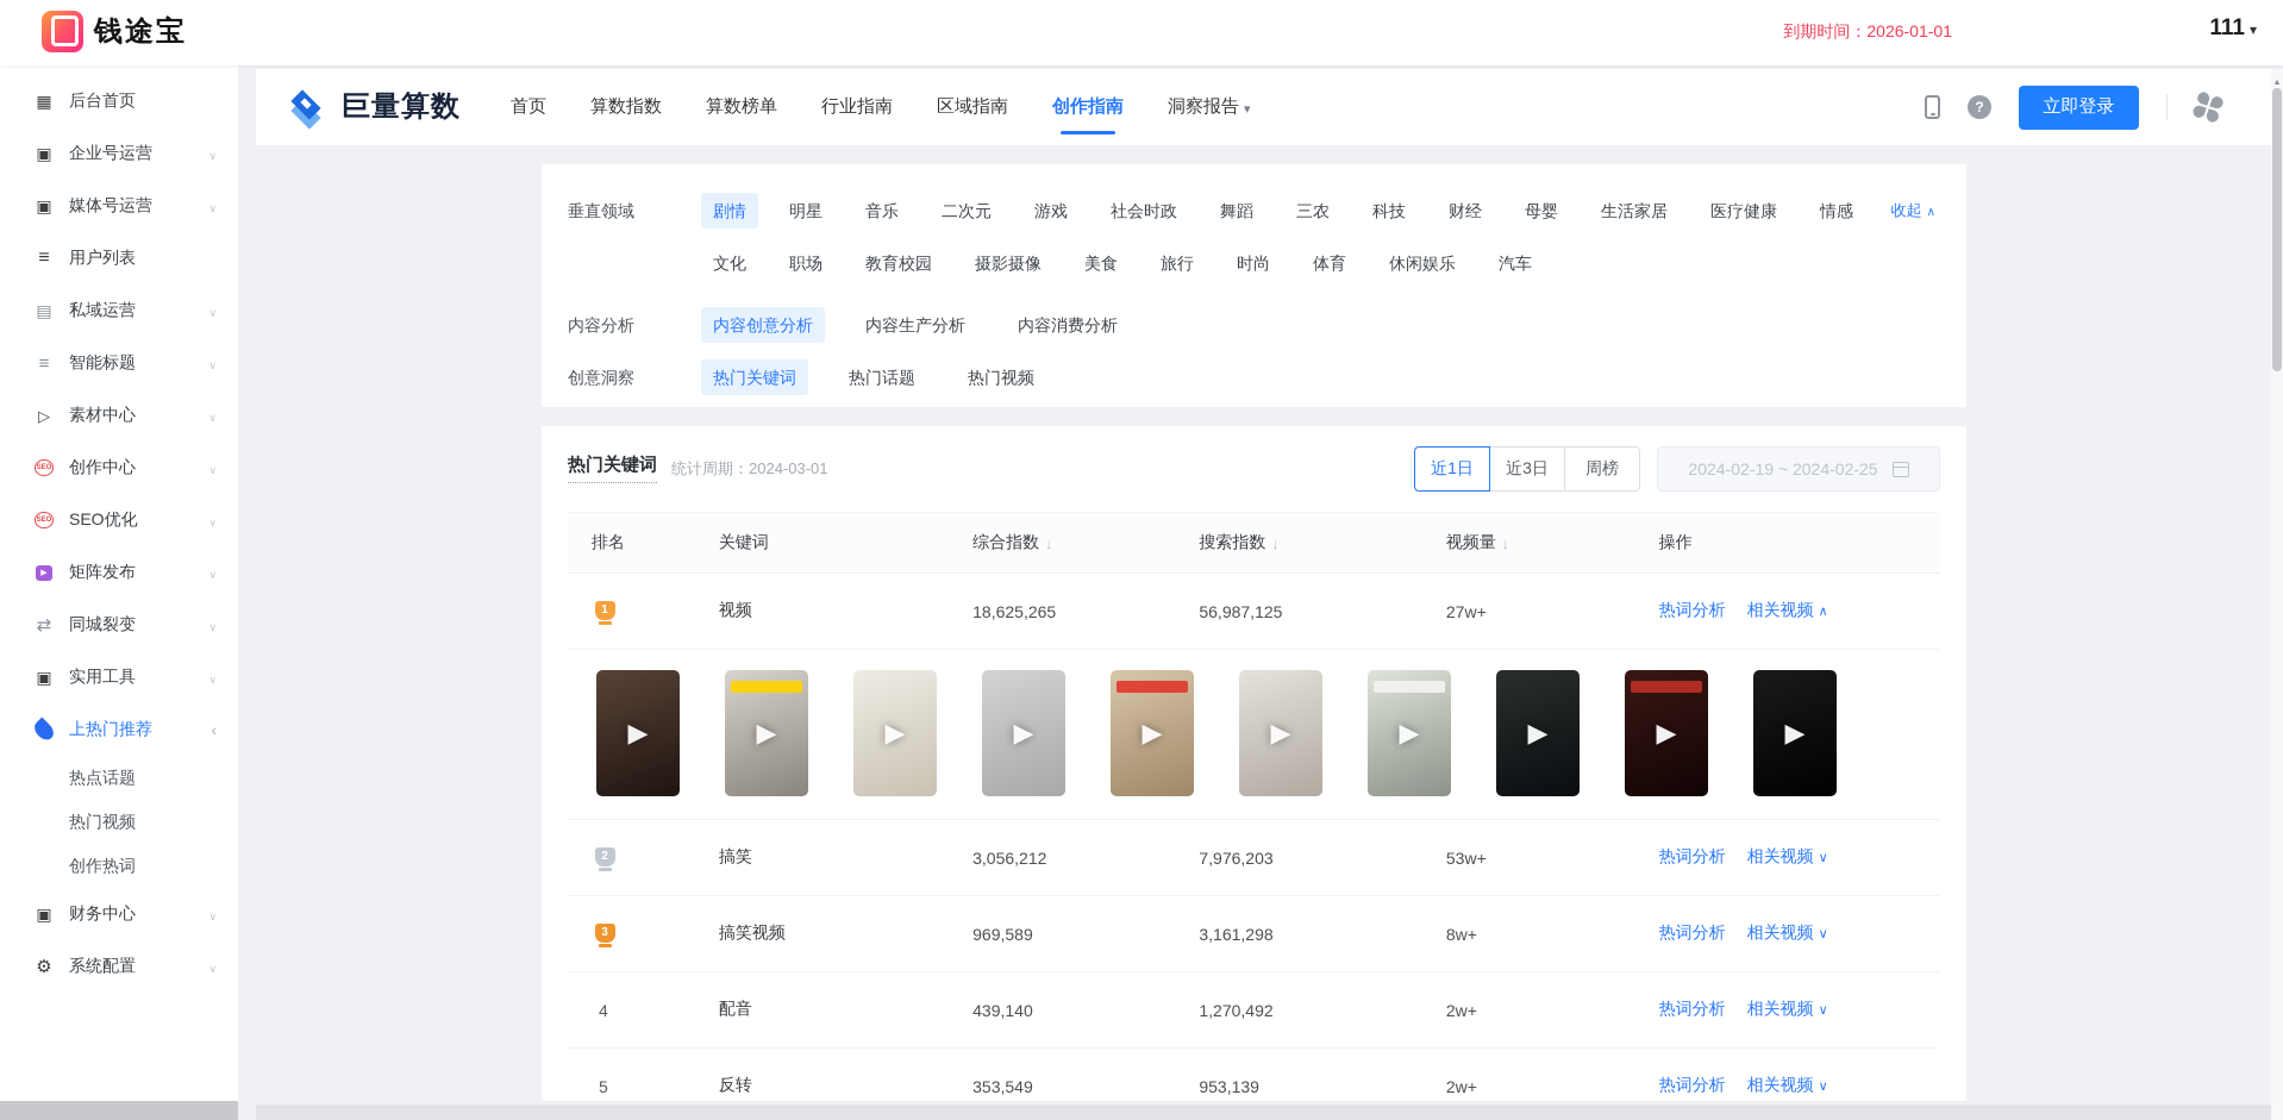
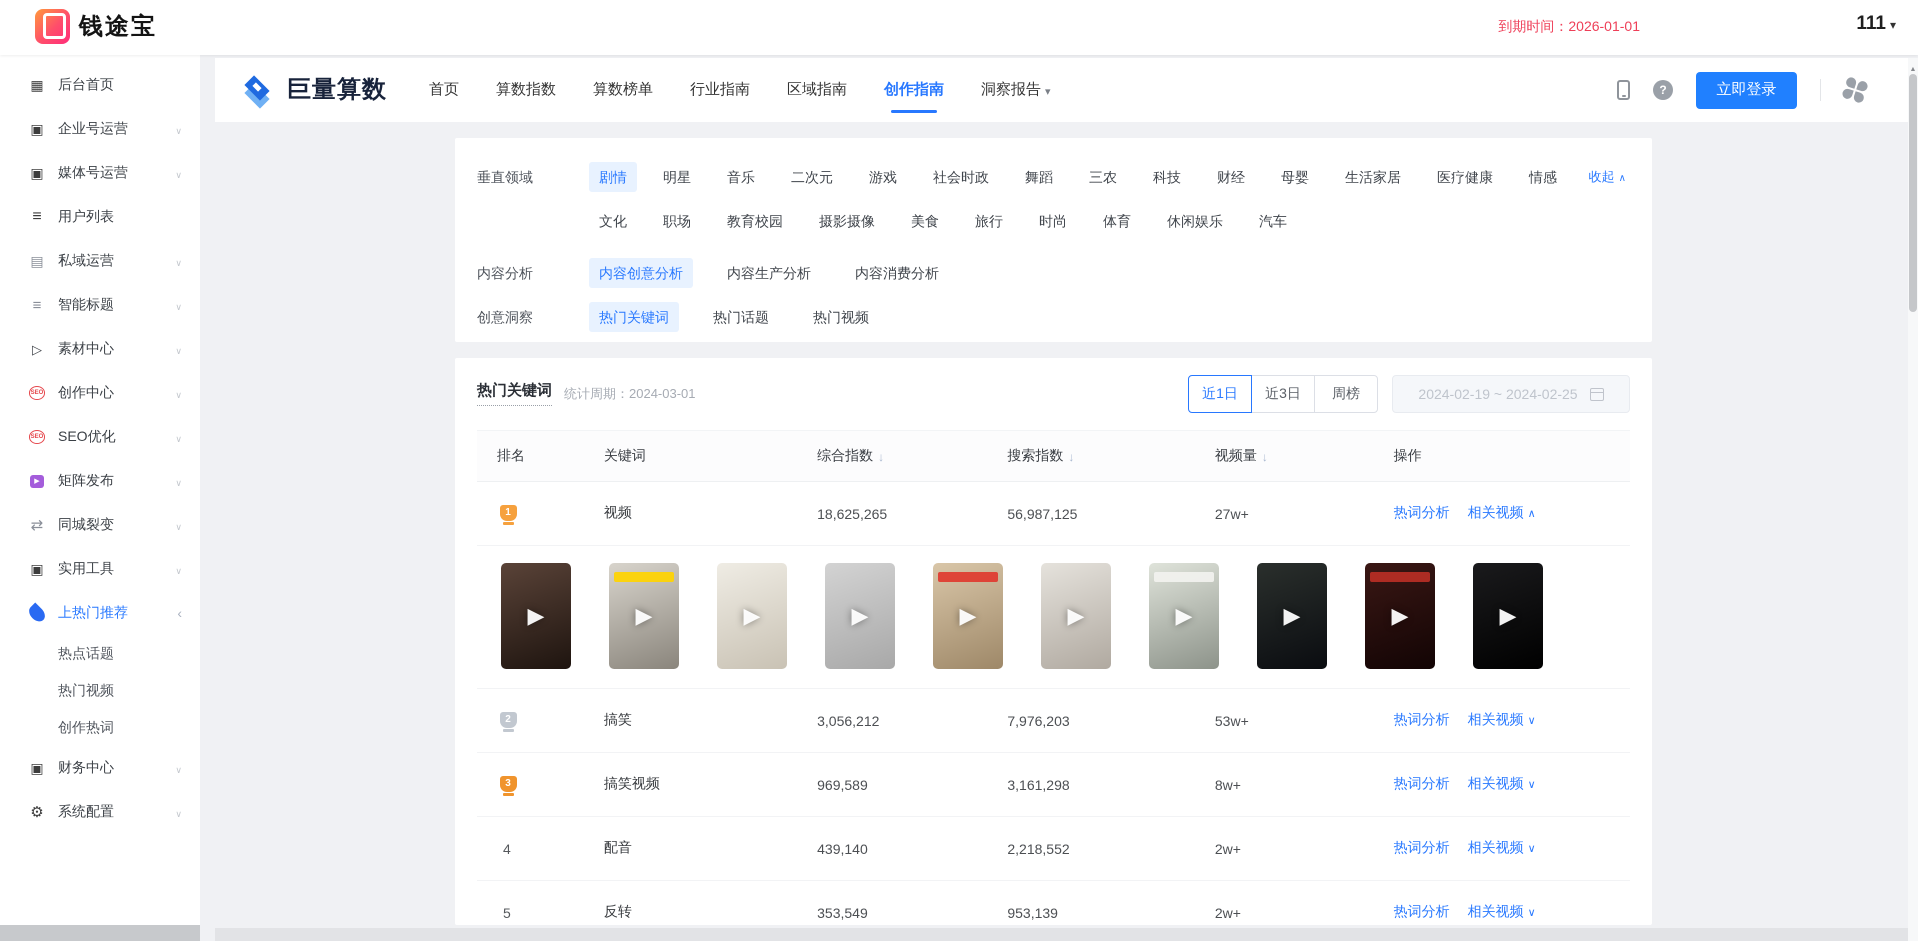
  钱途宝
  到期时间：2026-01-01
  111
  后台首页
  企业号运营
  媒体号运营
  用户列表
  私域运营
  智能标题
  素材中心
  创作中心
  SEO优化
  矩阵发布
  同城裂变
  实用工具
  上热门推荐
  热点话题
  热门视频
  创作热词
  财务中心
  系统配置
  巨量算数
  首页
  算数指数
  算数榜单
  行业指南
  区域指南
  创作指南
  洞察报告
  立即登录
  垂直领域
  剧情
  明星
  音乐
  二次元
  游戏
  社会时政
  舞蹈
  三农
  科技
  财经
  母婴
  生活家居
  医疗健康
  情感
  文化
  职场
  教育校园
  摄影摄像
  美食
  旅行
  时尚
  体育
  休闲娱乐
  汽车
  收起
  内容分析
  内容创意分析
  内容生产分析
  内容消费分析
  创意洞察
  热门关键词
  热门话题
  热门视频
  热门关键词
  统计周期：2024-03-01
  近1日
  近3日
  周榜
  2024-02-19 ~ 2024-02-25
  排名
  关键词
  综合指数
  搜索指数
  视频量
  操作
  1
  视频
  18,625,265
  56,987,125
  27w+
  热词分析
  相关视频
  2
  搞笑
  3,056,212
  7,976,203
  53w+
  热词分析
  相关视频
  3
  搞笑视频
  969,589
  3,161,298
  8w+
  热词分析
  相关视频
  4
  配音
  439,140
- 1,270,492
+ 2,218,552
  2w+
  热词分析
  相关视频
  5
  反转
  353,549
  953,139
  2w+
  热词分析
  相关视频
